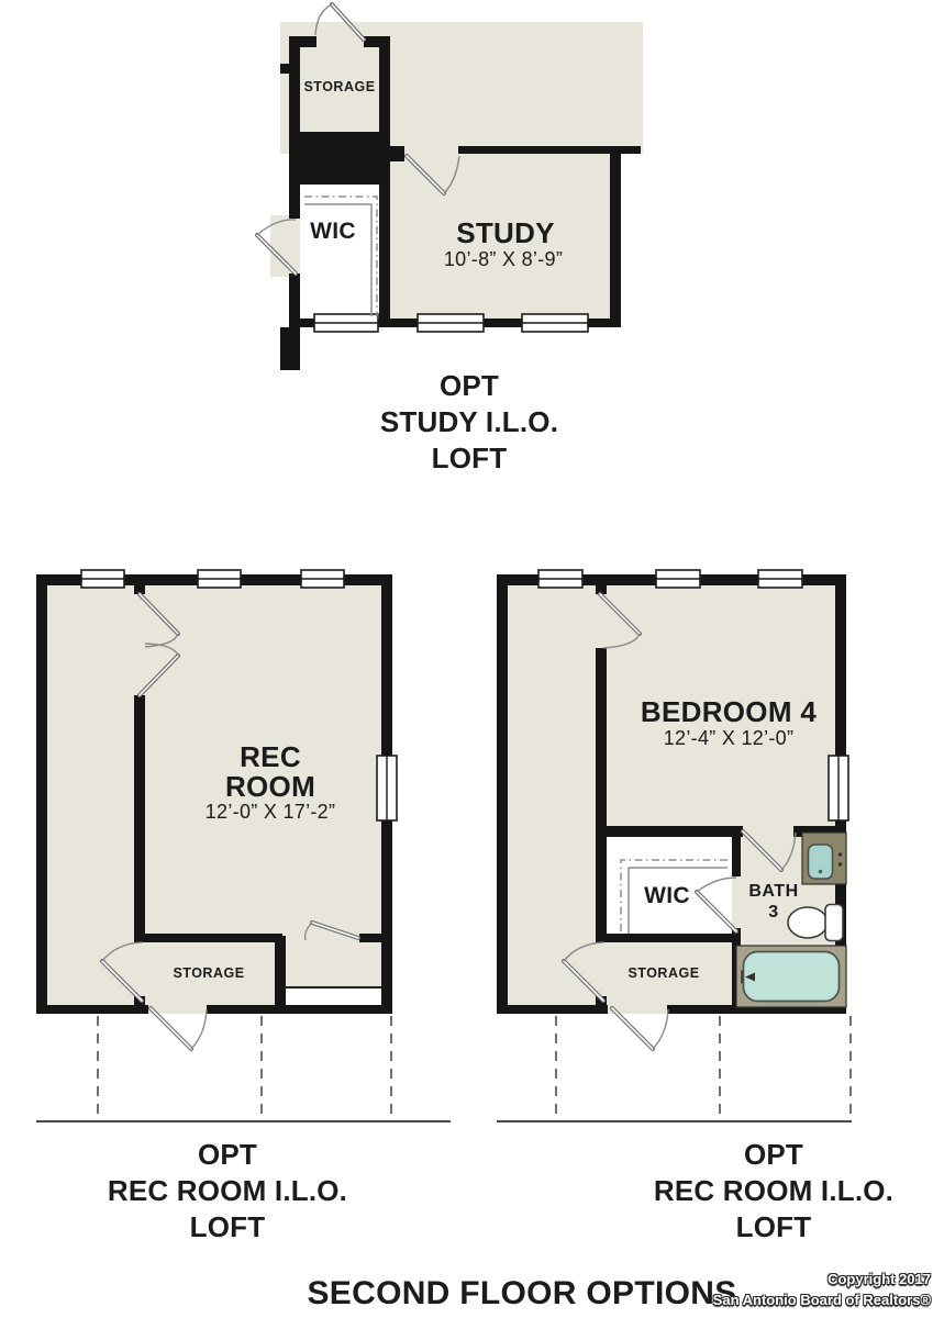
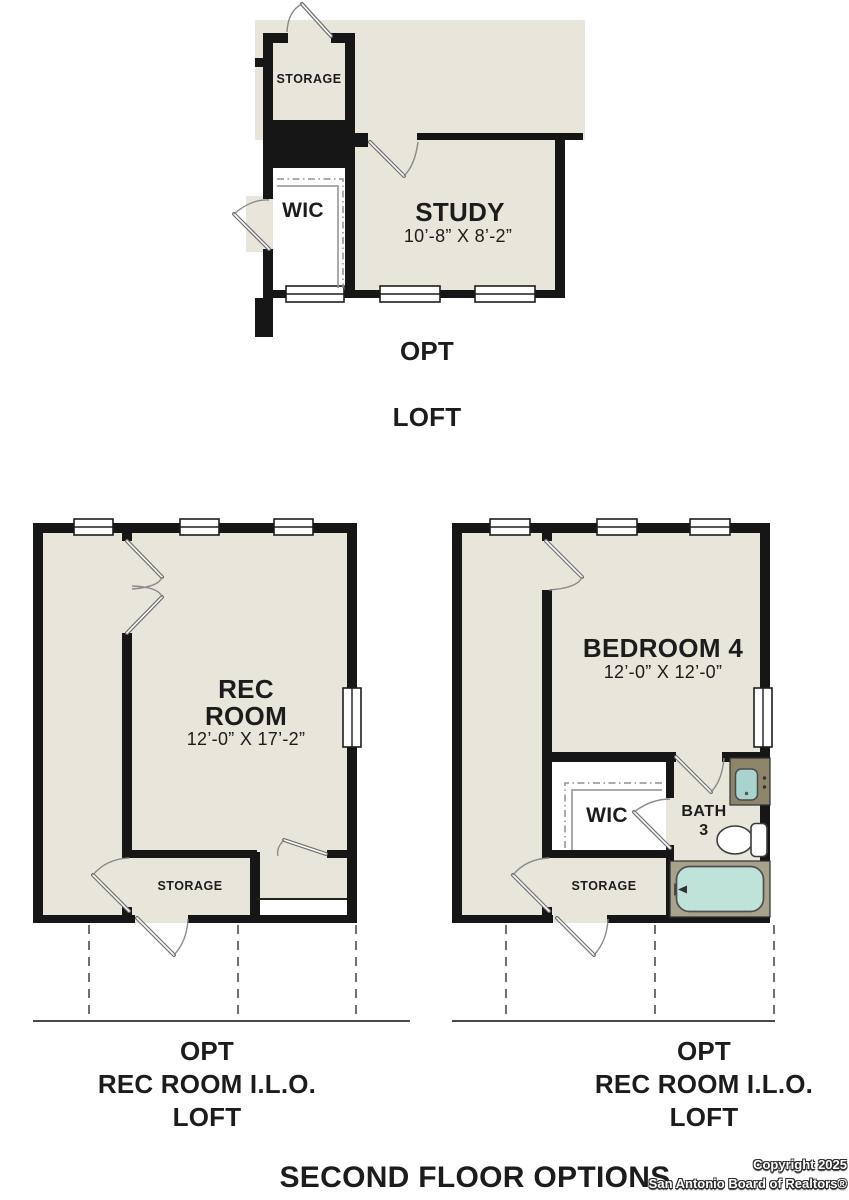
  STORAGE
  WIC
  STUDY
- 10’-8” X 8’-9”
+ 10’-8” X 8’-2”
  OPT
- STUDY I.L.O.
  LOFT
  REC
  ROOM
  12’-0” X 17’-2”
  STORAGE
  OPT
  REC ROOM I.L.O.
  LOFT
  BEDROOM 4
- 12’-4” X 12’-0”
+ 12’-0” X 12’-0”
  WIC
  BATH
  3
  STORAGE
  OPT
  REC ROOM I.L.O.
  LOFT
  SECOND FLOOR OPTIONS
- Copyright 2017
+ Copyright 2025
  San Antonio Board of Realtors®
